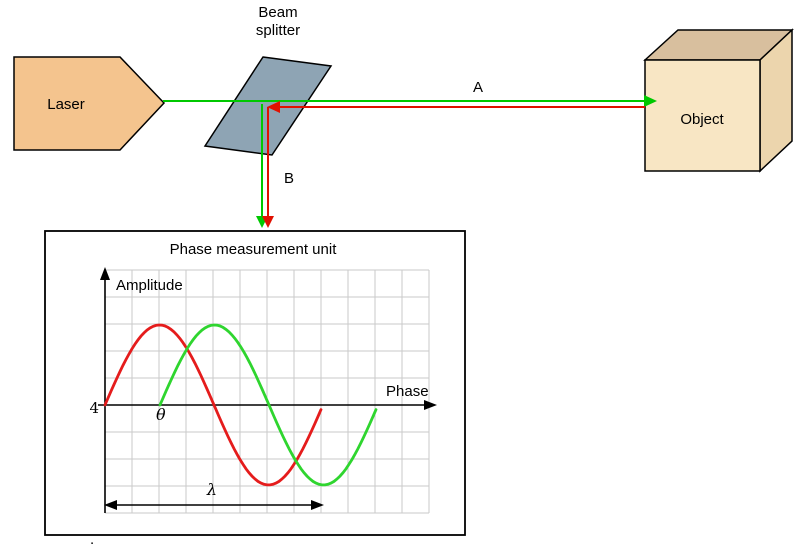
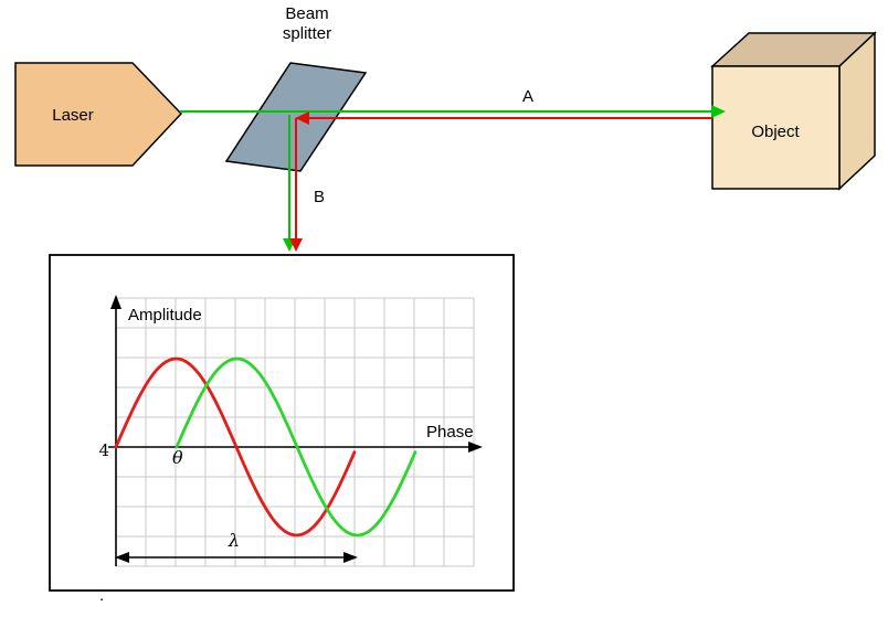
  Laser
  Beam
  splitter
  Object
  A
  B
- Phase measurement unit
  Amplitude
  Phase
  4
  θ
  λ
  .
